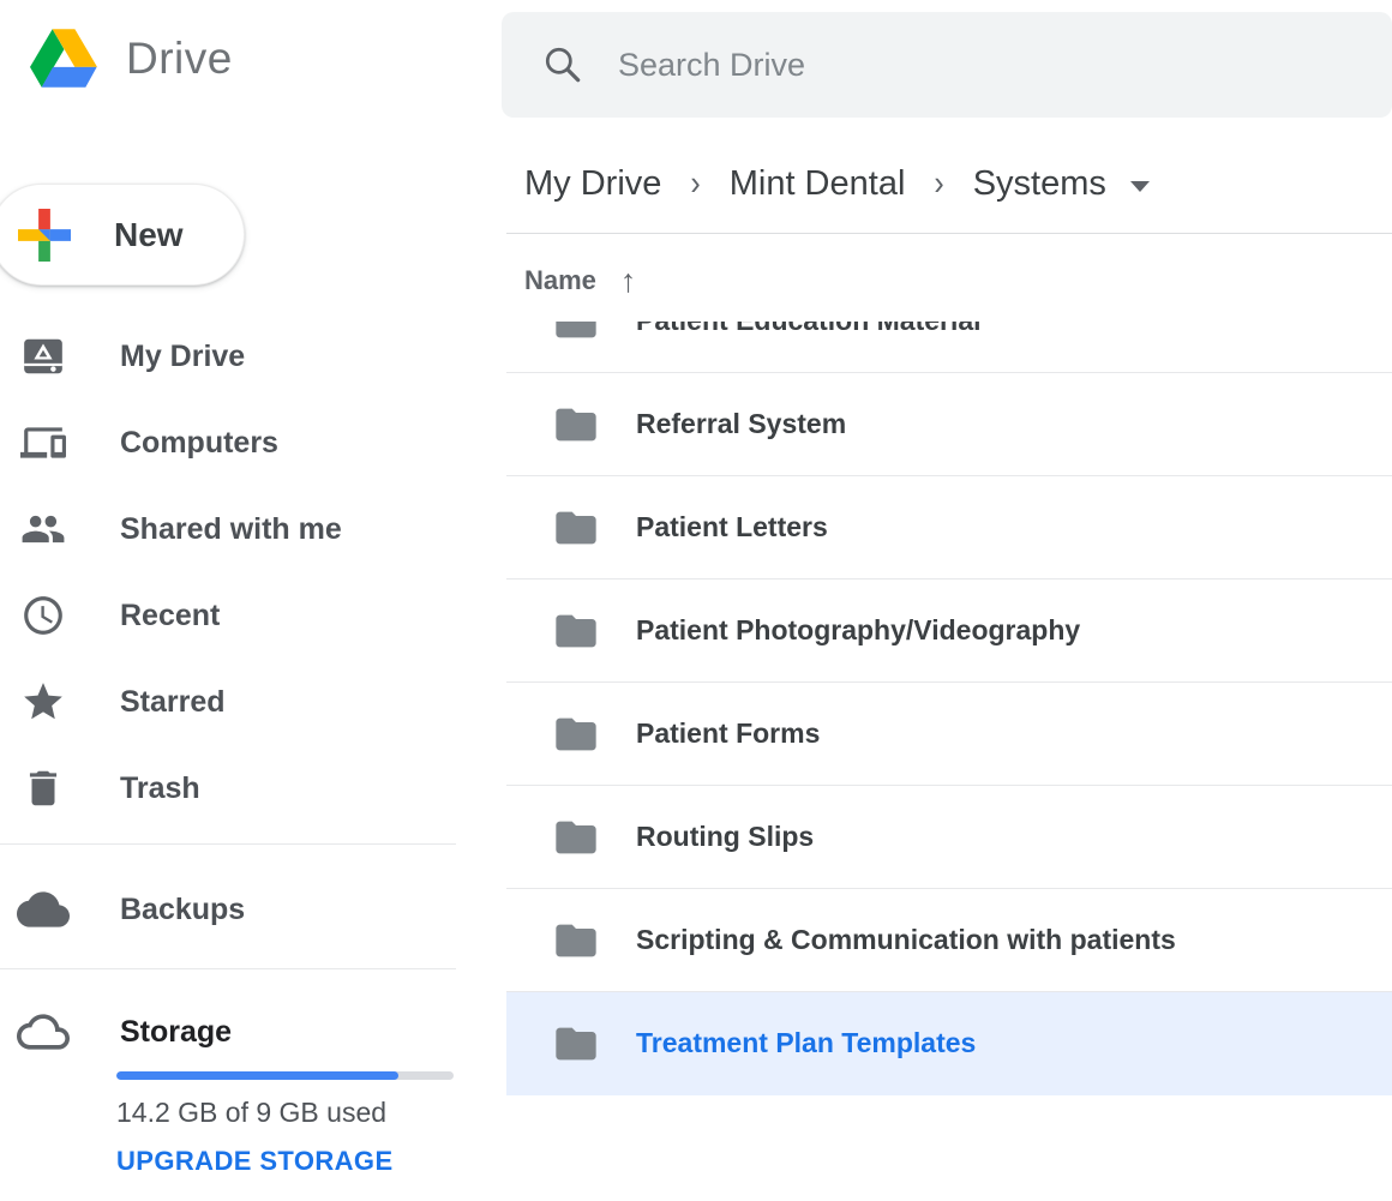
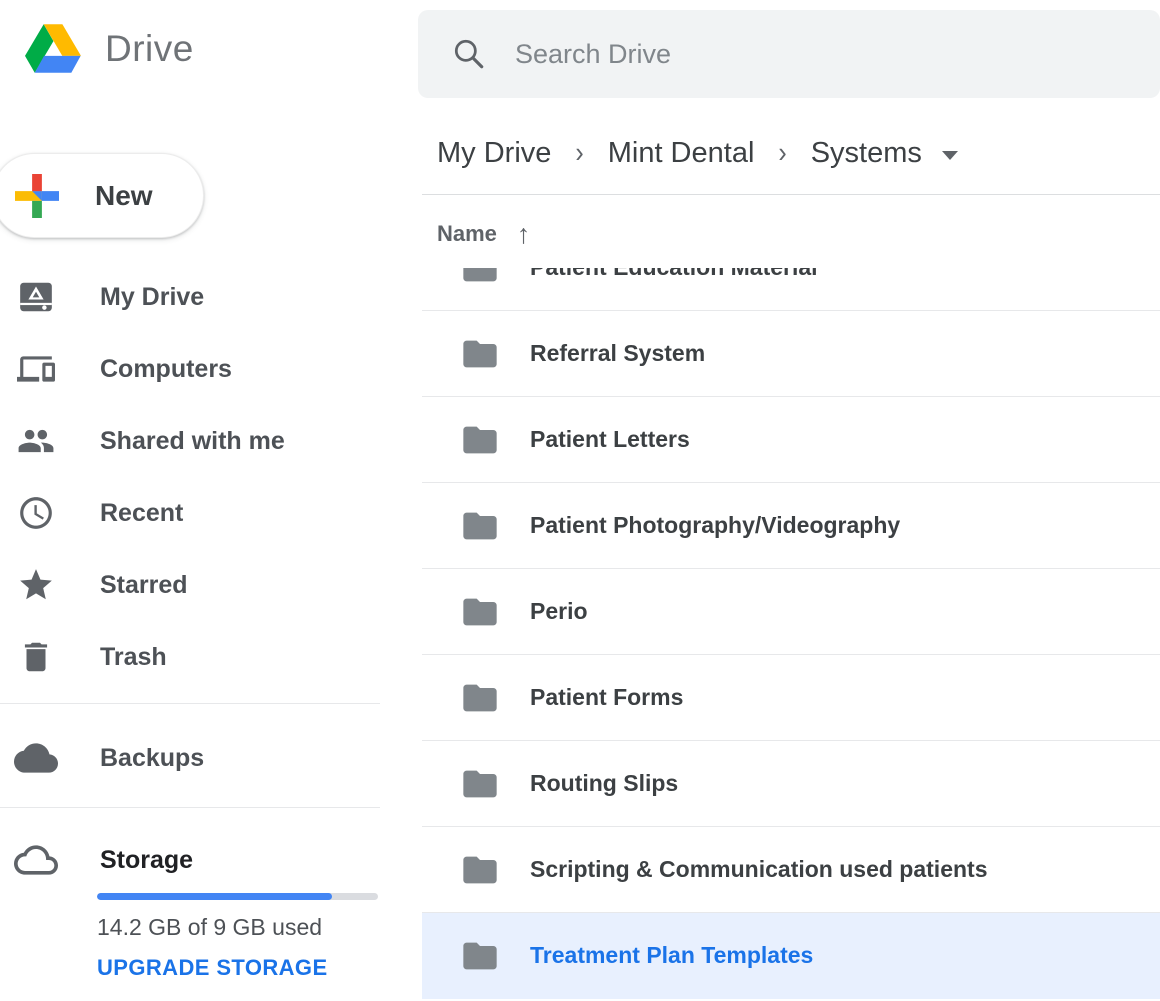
  Drive
  New
  My Drive
  Computers
  Shared with me
  Recent
  Starred
  Trash
  Backups
  Storage
  14.2 GB of 9 GB used
  UPGRADE STORAGE
  Search Drive
  My Drive
  ›
  Mint Dental
  ›
  Systems
  Name
  ↑
  Referral System
  Patient Letters
  Patient Photography/Videography
+ Perio
  Patient Forms
  Routing Slips
- Scripting & Communication with patients
+ Scripting & Communication used patients
  Treatment Plan Templates
